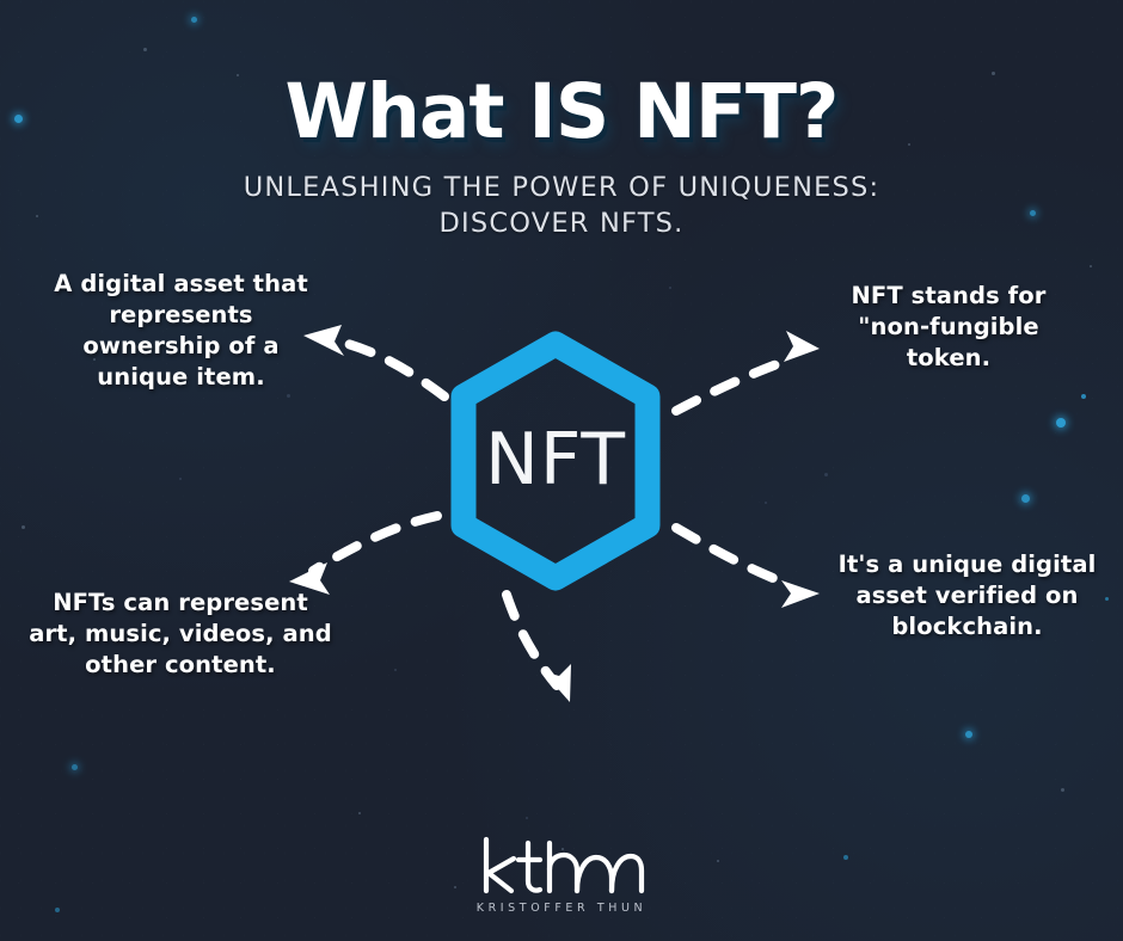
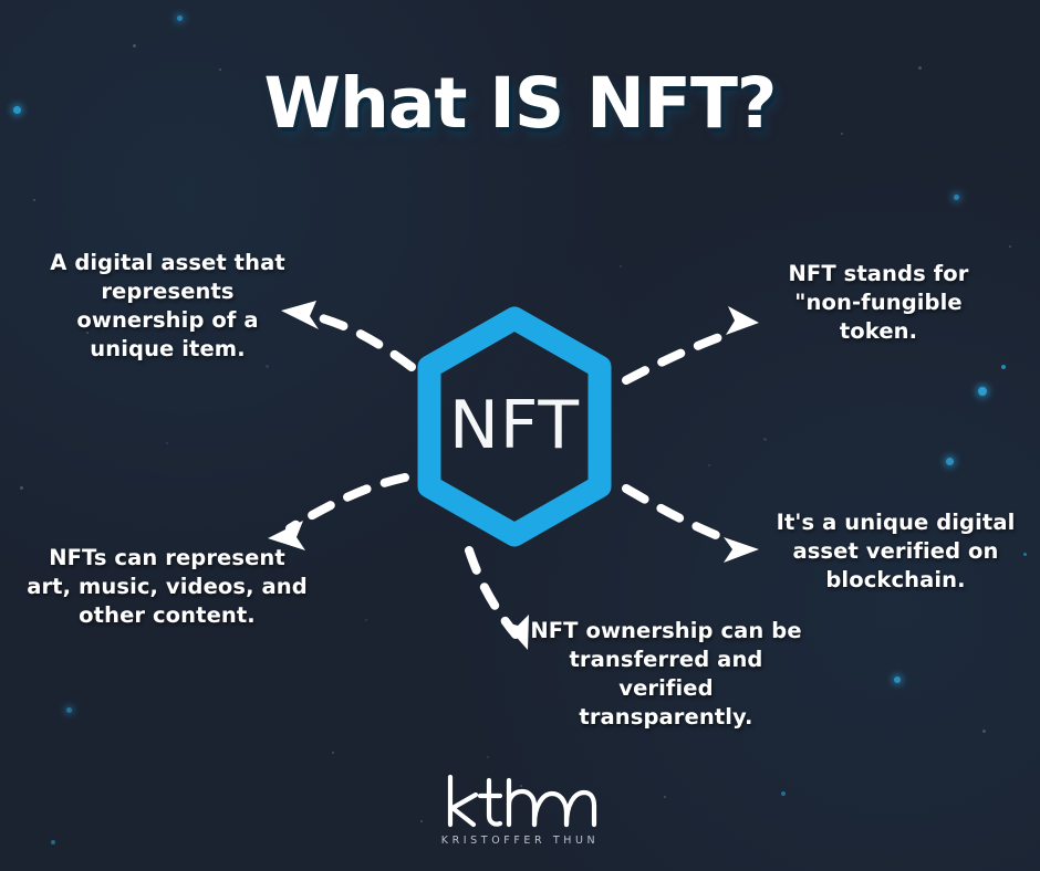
  What IS NFT?
- UNLEASHING THE POWER OF UNIQUENESS:
- DISCOVER NFTS.
  NFT
  A digital asset that represents ownership of a unique item.
  NFT stands for "non-fungible token.
  NFTs can represent art, music, videos, and other content.
  It's a unique digital asset verified on blockchain.
+ NFT ownership can be transferred and verified transparently.
  KRISTOFFER THUN
